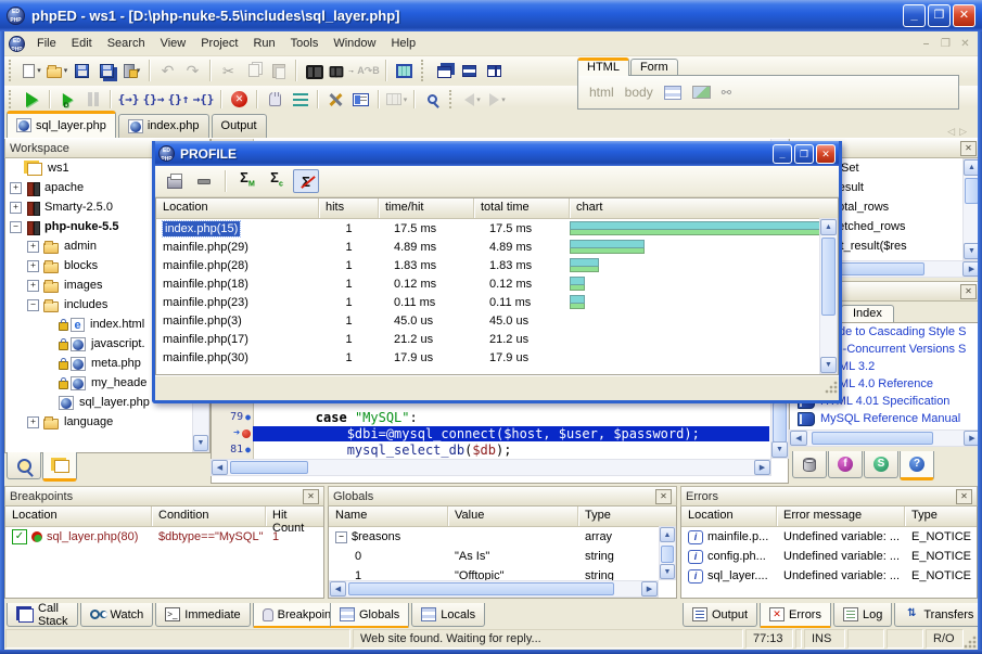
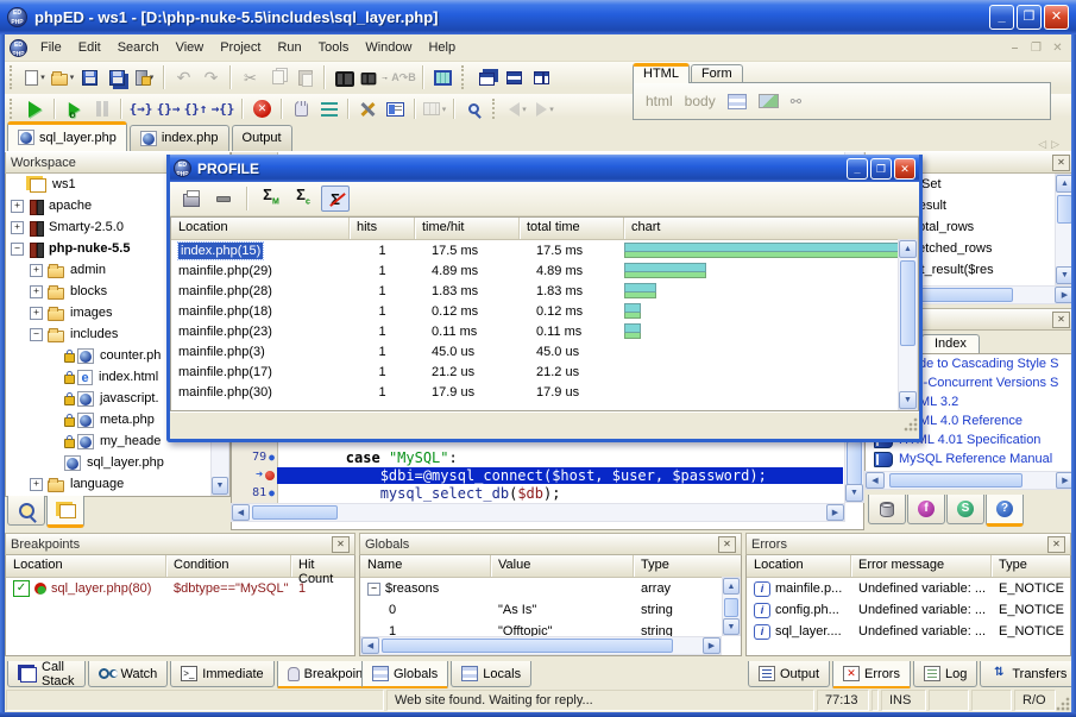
  phpED - ws1 - [D:\php-nuke-5.5\includes\sql_layer.php]
  _
  ❐
  ✕
  File
  Edit
  Search
  View
  Project
  Run
  Tools
  Window
  Help
  –
  ❐
  ✕
  ↶
  ↷
  ✂
  A↷B
  {→}
  {}→
  {}↑
  →{}
  ✕
  HTML Form
  html
  body
  ⚯
  sql_layer.php
  index.php
  Output
  ◁▷
  Workspace
  ws1
  +
  apache
  +
  Smarty-2.5.0
  −
  php-nuke-5.5
  +
  admin
  +
  blocks
  +
  images
  −
  includes
+ counter.ph
  e
  index.html
  javascript.
  meta.php
  my_heade
  sql_layer.php
  +
  language
  79
  ●
  case "MySQL":
  ➜
  $dbi=@mysql_connect($host, $user, $password);
  81
  ●
  mysql_select_db($db);
  ✕
  tal_rows
  tched_rows
  t_result($res
  ✕
  Index
  de to Cascading Style S
  -Concurrent Versions S
  ML 3.2
  ML 4.0 Reference
  L 4.01 Specification
  MySQL Reference Manual
  f
  S
  ?
  PROFILE
  _
  ❐
  ✕
  Σ
  Location
  hits
  time/hit
  total time
  chart
  index.php(15)
  1
  17.5 ms
  17.5 ms
  mainfile.php(29)
  1
  4.89 ms
  4.89 ms
  mainfile.php(28)
  1
  1.83 ms
  1.83 ms
  mainfile.php(18)
  1
  0.12 ms
  0.12 ms
  mainfile.php(23)
  1
  0.11 ms
  0.11 ms
  mainfile.php(3)
  1
  45.0 us
  45.0 us
  mainfile.php(17)
  1
  21.2 us
  21.2 us
  mainfile.php(30)
  1
  17.9 us
  17.9 us
  Breakpoints
  ✕
  Location
  Condition
  Hit Count
  ✓
  sql_layer.php(80)
  $dbtype=="MySQL"
  1
  Call Stack
  Watch
  >_
  Immediate
  Breakpoin
  Globals
  ✕
  Name
  Value
  Type
  −
  $reasons
  array
  0
  "As Is"
  string
  1
  "Offtopic"
  string
  Globals
  Locals
  Errors
  ✕
  Location
  Error message
  Type
  i
  mainfile.p...
  Undefined variable: ...
  E_NOTICE
  i
  config.ph...
  Undefined variable: ...
  E_NOTICE
  i
  sql_layer....
  Undefined variable: ...
  E_NOTICE
  Output
  ✕
  Errors
  Log
  ⇅
  Transfers
  Web site found. Waiting for reply...
  77:13
  INS
  R/O
